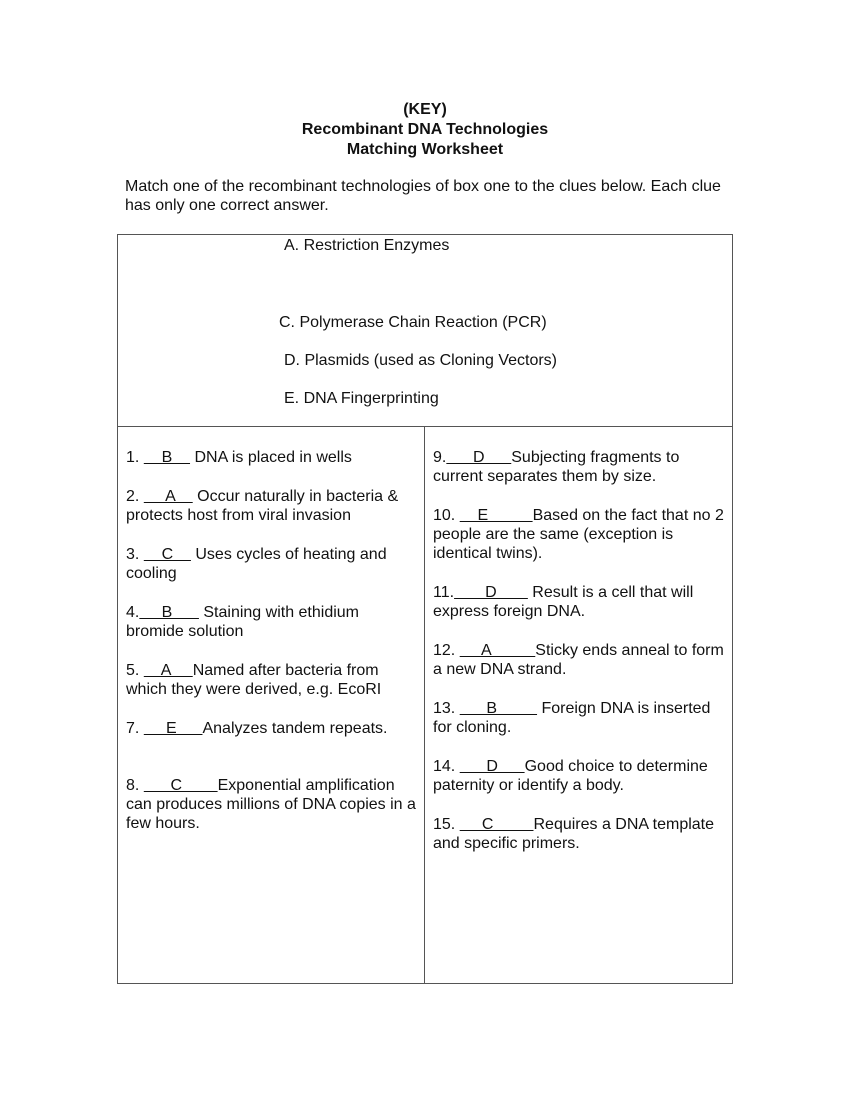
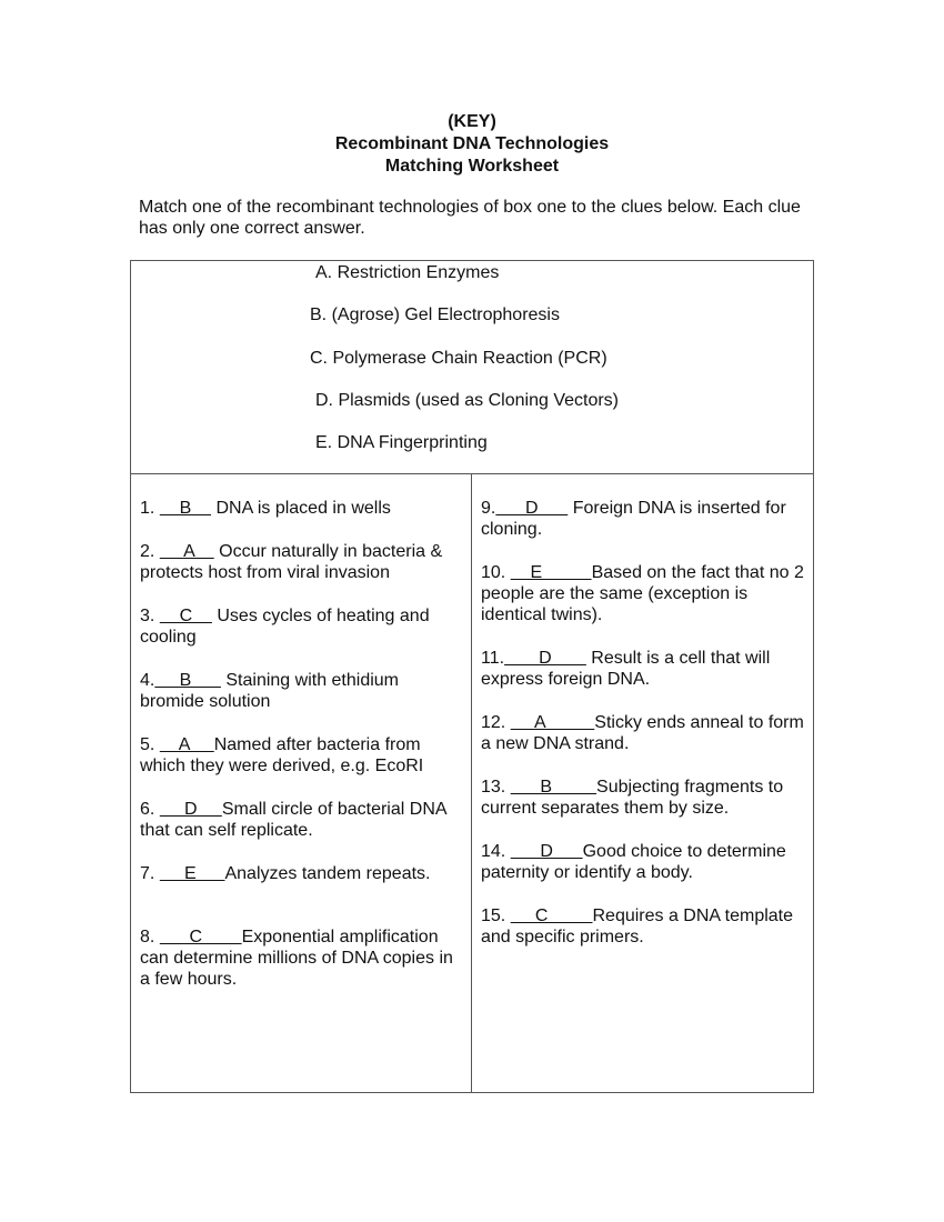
  (KEY)
  Recombinant DNA Technologies
  Matching Worksheet
  Match one of the recombinant technologies of box one to the clues below. Each clue has only one correct answer.
  A. Restriction Enzymes
+ B. (Agrose) Gel Electrophoresis
  C. Polymerase Chain Reaction (PCR)
  D. Plasmids (used as Cloning Vectors)
  E. DNA Fingerprinting
  1. B DNA is placed in wells
  2. A Occur naturally in bacteria & protects host from viral invasion
  3. C Uses cycles of heating and cooling
  4. B Staining with ethidium bromide solution
  5. A Named after bacteria from which they were derived, e.g. EcoRI
+ 6. D Small circle of bacterial DNA that can self replicate.
  7. E Analyzes tandem repeats.
- 8. C Exponential amplification can produces millions of DNA copies in a few hours.
+ 8. C Exponential amplification can determine millions of DNA copies in a few hours.
- 9. D Subjecting fragments to current separates them by size.
+ 9. D Foreign DNA is inserted for cloning.
  10. E Based on the fact that no 2 people are the same (exception is identical twins).
  11. D Result is a cell that will express foreign DNA.
  12. A Sticky ends anneal to form a new DNA strand.
- 13. B Foreign DNA is inserted for cloning.
+ 13. B Subjecting fragments to current separates them by size.
  14. D Good choice to determine paternity or identify a body.
  15. C Requires a DNA template and specific primers.
